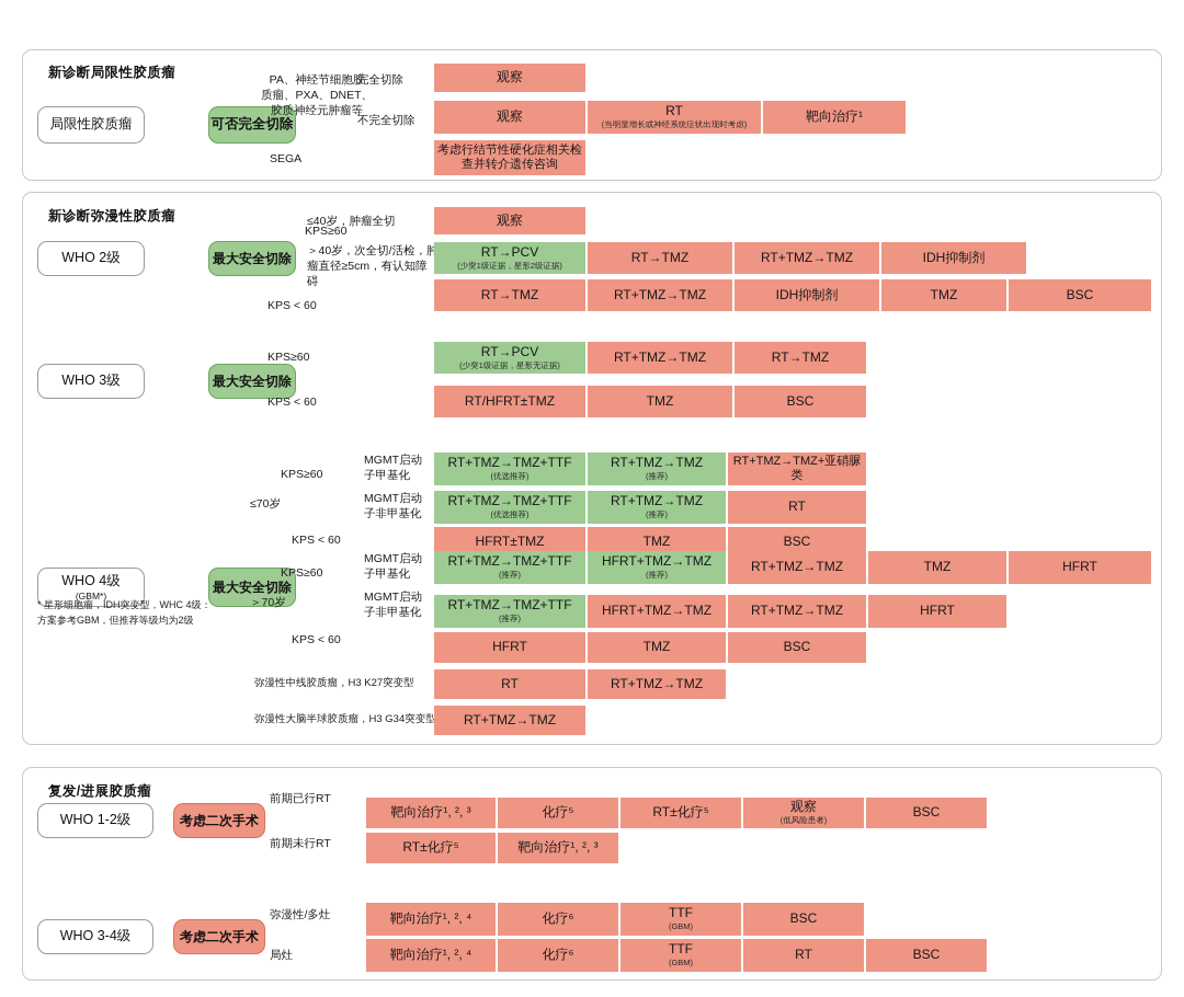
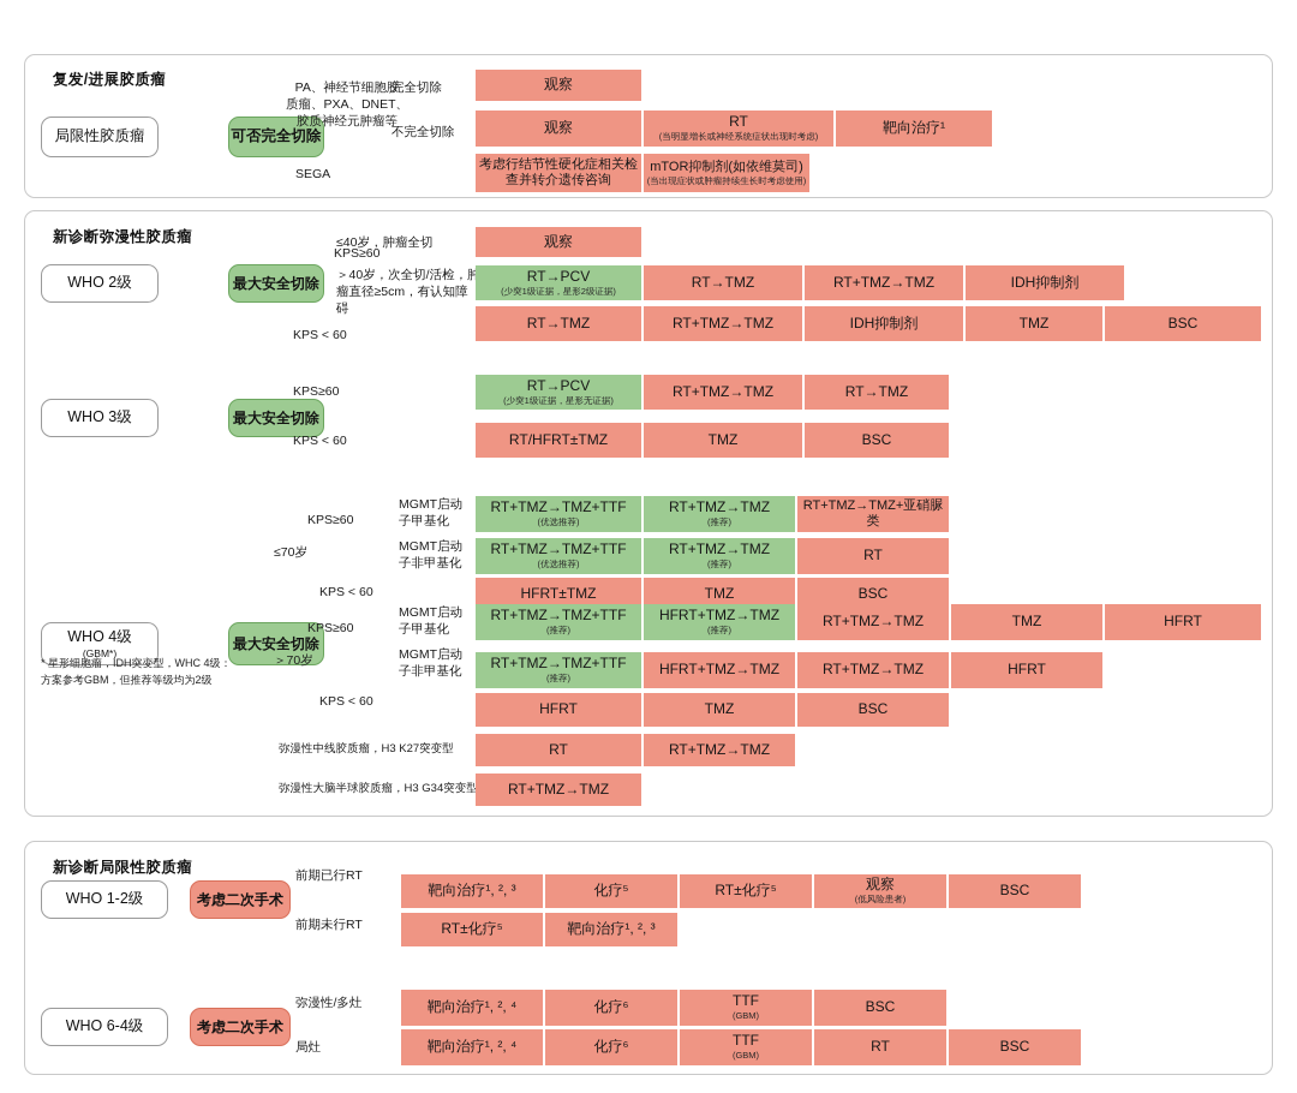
- 新诊断局限性胶质瘤
+ 复发/进展胶质瘤
  局限性胶质瘤
  可否完全切除
  PA、神经节细胞胶
  质瘤、PXA、DNET、
  胶质神经元肿瘤等
  完全切除
  不完全切除
  SEGA
  观察
  观察
  RT
  (当明显增长或神经系统症状出现时考虑)
  靶向治疗¹
  考虑行结节性硬化症相关检
  查并转介遗传咨询
+ mTOR抑制剂(如依维莫司)
+ (当出现症状或肿瘤持续生长时考虑使用)
  新诊断弥漫性胶质瘤
  WHO 2级
  最大安全切除
  KPS≥60
  KPS < 60
  ≤40岁，肿瘤全切
  ＞40岁，次全切/活检，肿
  瘤直径≥5cm，有认知障碍
  观察
  RT→PCV
  (少突1级证据，星形2级证据)
  RT→TMZ
  RT+TMZ→TMZ
  IDH抑制剂
  RT→TMZ
  RT+TMZ→TMZ
  IDH抑制剂
  TMZ
  BSC
  WHO 3级
  最大安全切除
  KPS≥60
  KPS < 60
  RT→PCV
  (少突1级证据，星形无证据)
  RT+TMZ→TMZ
  RT→TMZ
  RT/HFRT±TMZ
  TMZ
  BSC
  WHO 4级
  (GBM*)
  最大安全切除
  * 星形细胞瘤，IDH突变型，WHC 4级：
  方案参考GBM，但推荐等级均为2级
  ≤70岁
  ＞70岁
  KPS≥60
  KPS < 60
  MGMT启动
  子甲基化
  MGMT启动
  子非甲基化
  KPS≥60
  KPS < 60
  MGMT启动
  子甲基化
  MGMT启动
  子非甲基化
  弥漫性中线胶质瘤，H3 K27突变型
  弥漫性大脑半球胶质瘤，H3 G34突变型
  RT+TMZ→TMZ+TTF
  (优选推荐)
  RT+TMZ→TMZ
  (推荐)
  RT+TMZ→TMZ+亚硝脲类
  RT+TMZ→TMZ+TTF
  (优选推荐)
  RT+TMZ→TMZ
  (推荐)
  RT
  HFRT±TMZ
  TMZ
  BSC
  RT+TMZ→TMZ+TTF
  (推荐)
  HFRT+TMZ→TMZ
  (推荐)
  RT+TMZ→TMZ
  TMZ
  HFRT
  RT+TMZ→TMZ+TTF
  (推荐)
  HFRT+TMZ→TMZ
  RT+TMZ→TMZ
  HFRT
  HFRT
  TMZ
  BSC
  RT
  RT+TMZ→TMZ
  RT+TMZ→TMZ
- 复发/进展胶质瘤
+ 新诊断局限性胶质瘤
  WHO 1-2级
  考虑二次手术
  前期已行RT
  前期未行RT
  靶向治疗¹, ², ³
  化疗⁵
  RT±化疗⁵
  观察
  (低风险患者)
  BSC
  RT±化疗⁵
  靶向治疗¹, ², ³
- WHO 3-4级
+ WHO 6-4级
  考虑二次手术
  弥漫性/多灶
  局灶
  靶向治疗¹, ², ⁴
  化疗⁶
  TTF
  (GBM)
  BSC
  靶向治疗¹, ², ⁴
  化疗⁶
  TTF
  (GBM)
  RT
  BSC
